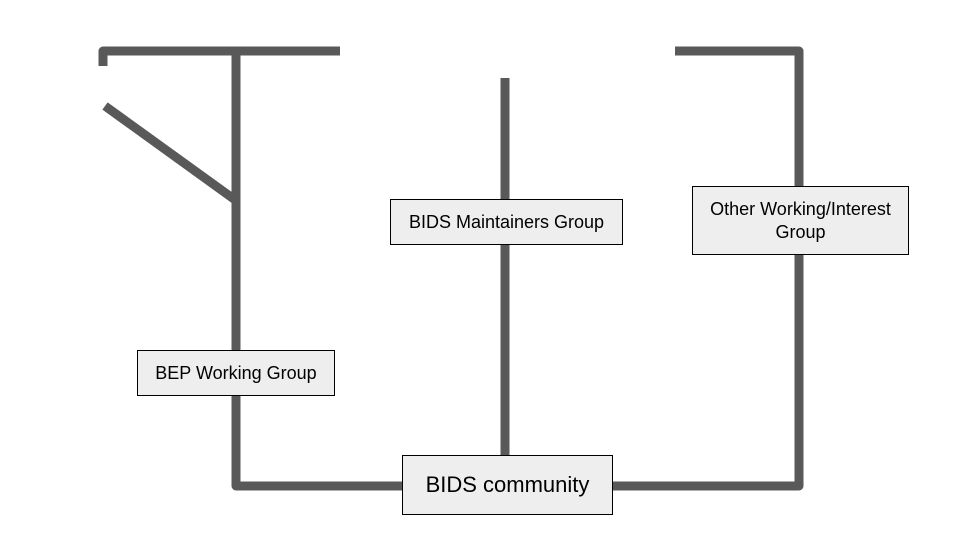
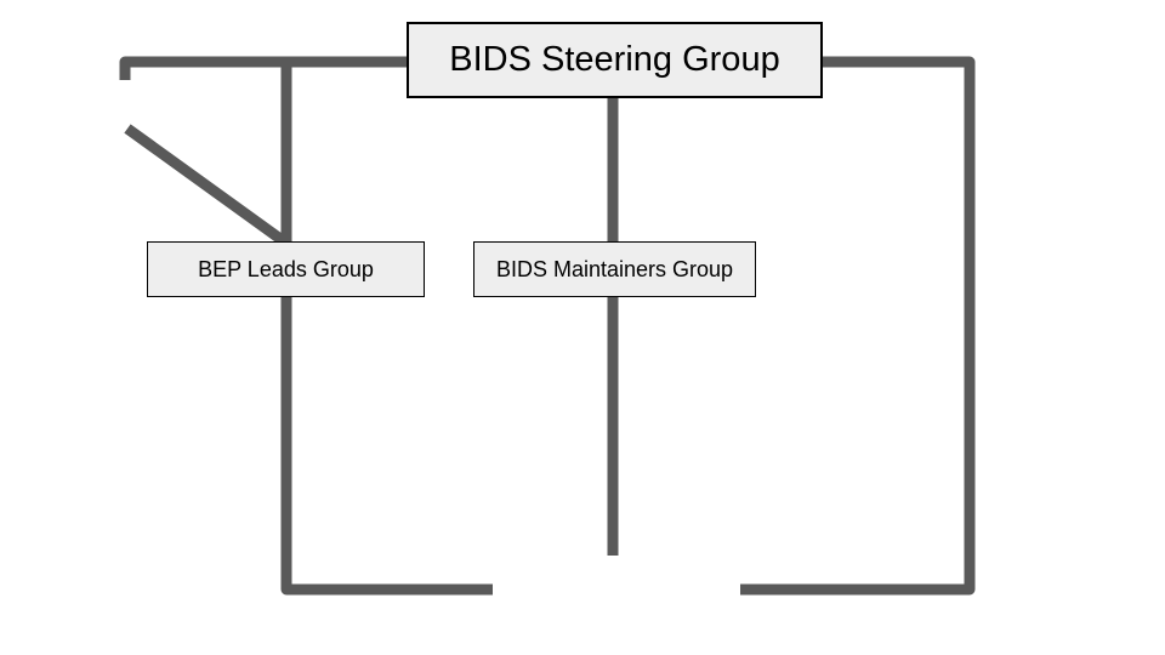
+ BIDS Steering Group
+ BEP Leads Group
  BIDS Maintainers Group
- Other Working/Interest Group
- BEP Working Group
- BIDS community
